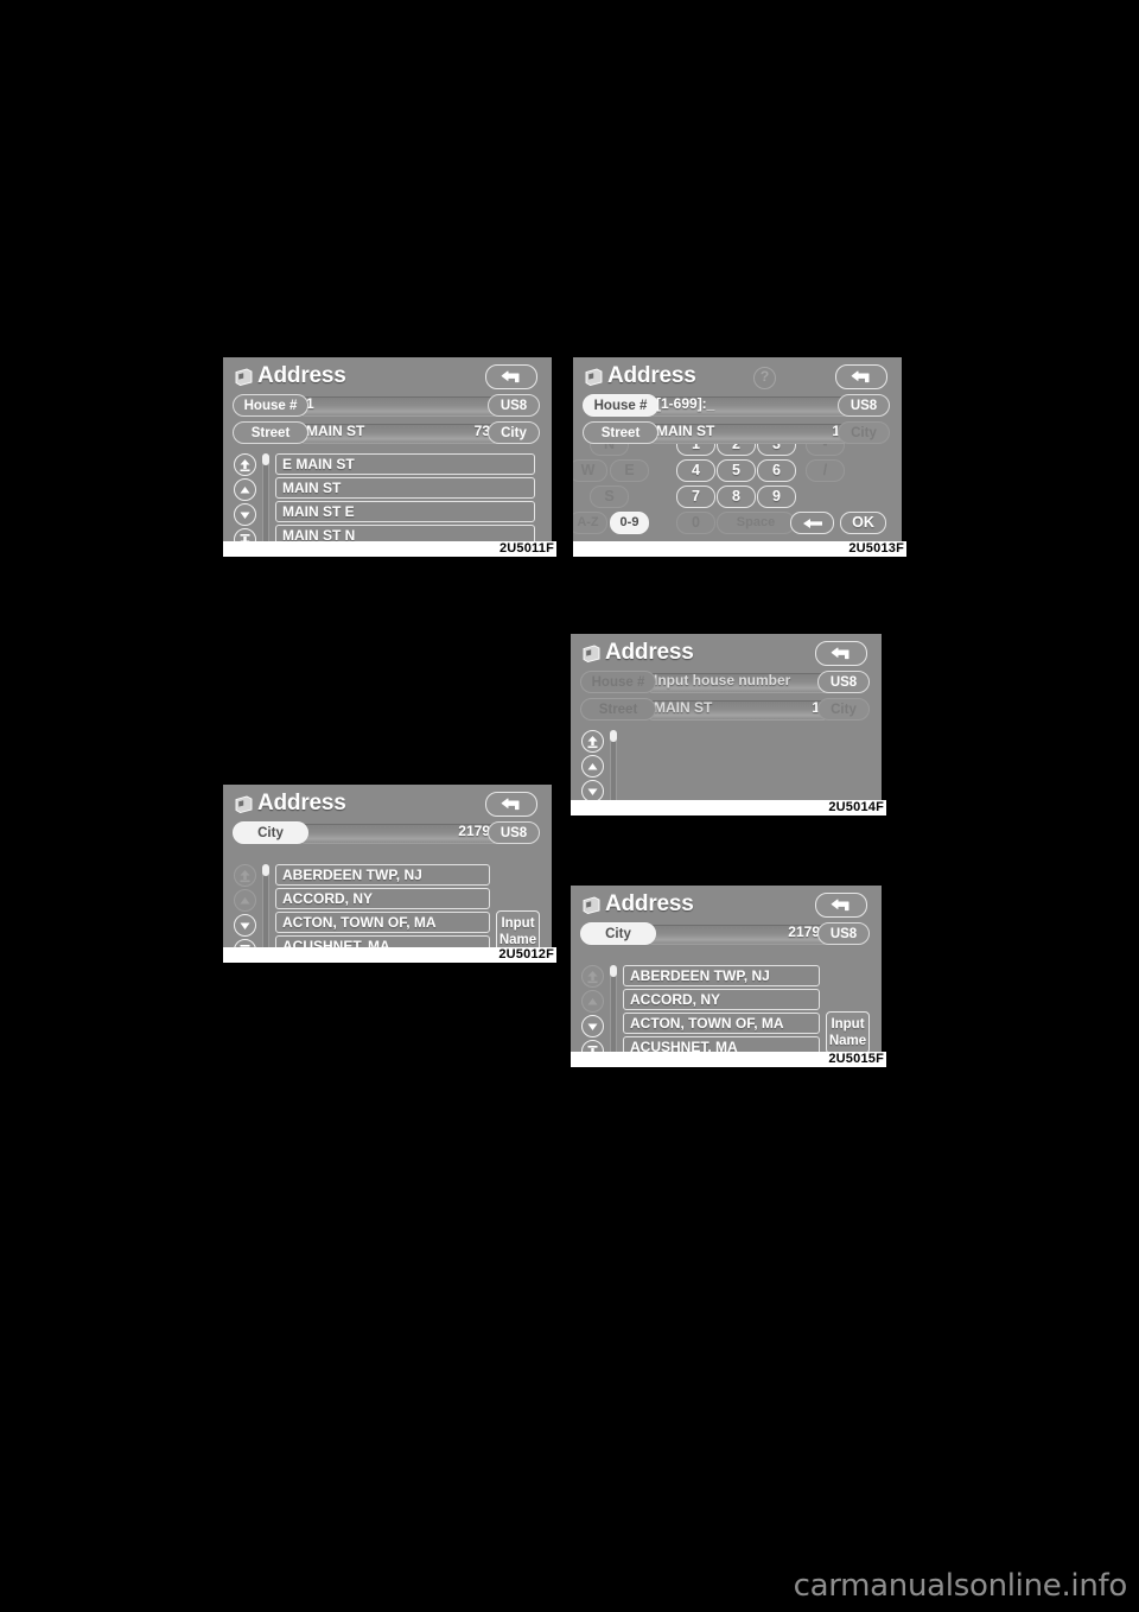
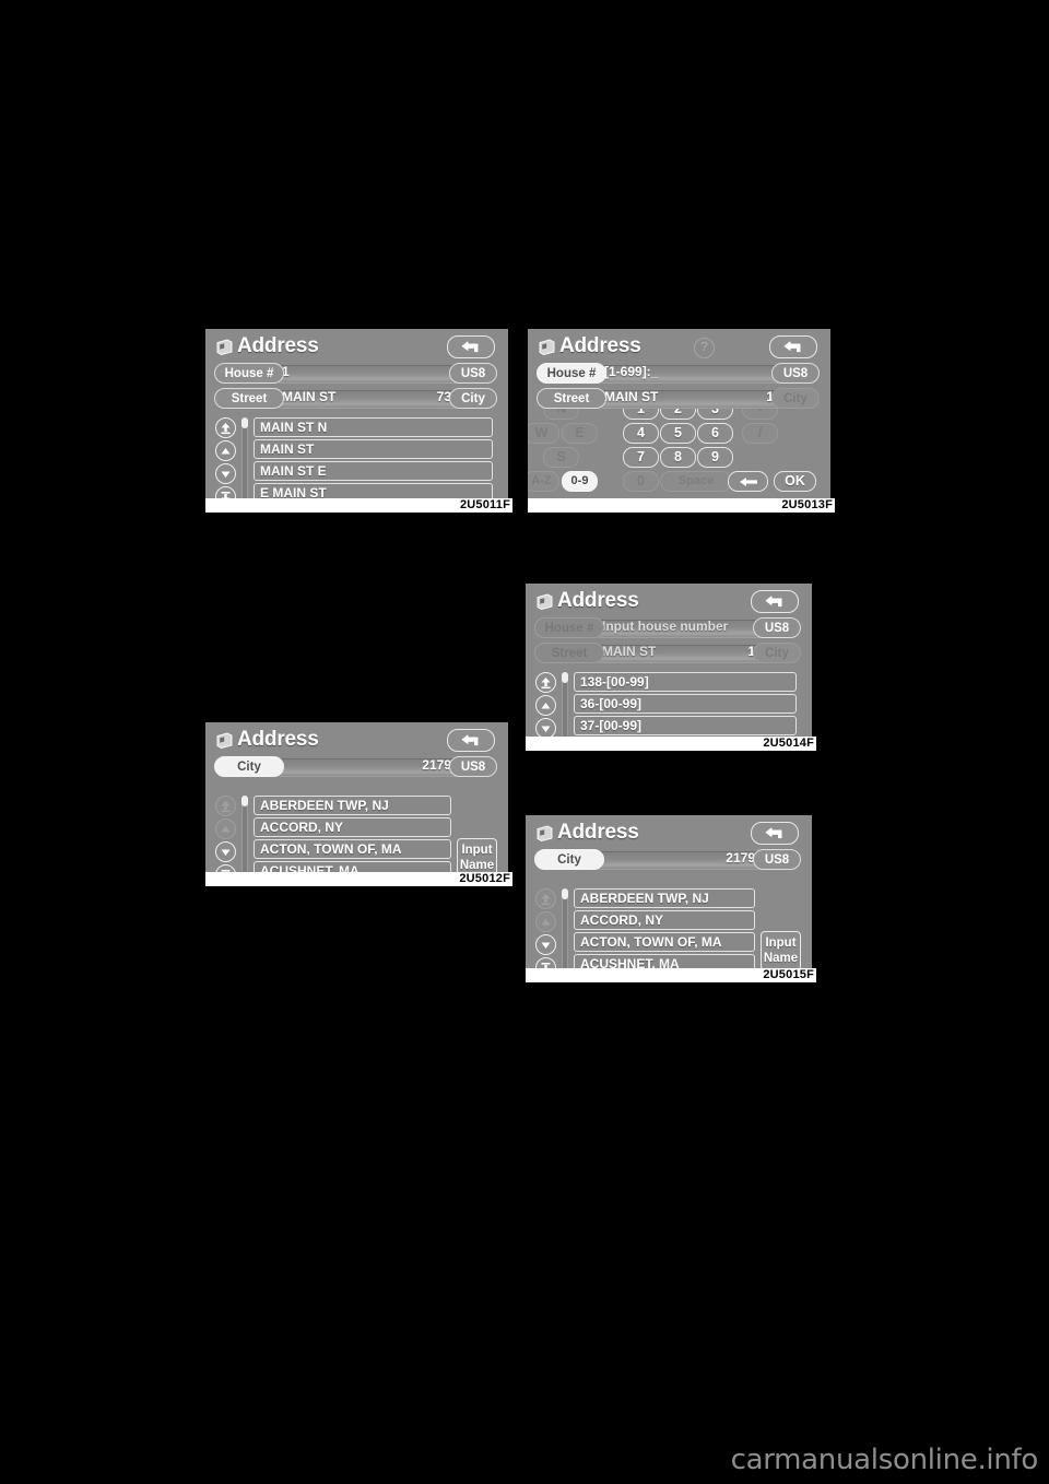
  Address
  House #
  1
  US8
  Street
  MAIN ST
  73
  City
- E MAIN ST
+ MAIN ST N
  MAIN ST
  MAIN ST E
- MAIN ST N
+ E MAIN ST
  2U5011F
  Address
  ?
  House #
  [1-699]:_
  US8
  Street
  MAIN ST
  1
  N
  1
  2
  3
  -
  4
  5
  6
  7
  8
  9
  0-9
  OK
  2U5013F
  Address
  City
  2179
  US8
  ABERDEEN TWP, NJ
  ACCORD, NY
  ACTON, TOWN OF, MA
  ACUSHNET, MA
  Input
  Name
  2U5012F
  Address
  nput house number
  US8
  MAIN ST
  1
+ 138-[00-99]
+ 36-[00-99]
+ 37-[00-99]
  2U5014F
  Address
  City
  2179
  US8
  ABERDEEN TWP, NJ
  ACCORD, NY
  ACTON, TOWN OF, MA
  ACUSHNET, MA
  Input
  Name
  2U5015F
  carmanualsonline.info
